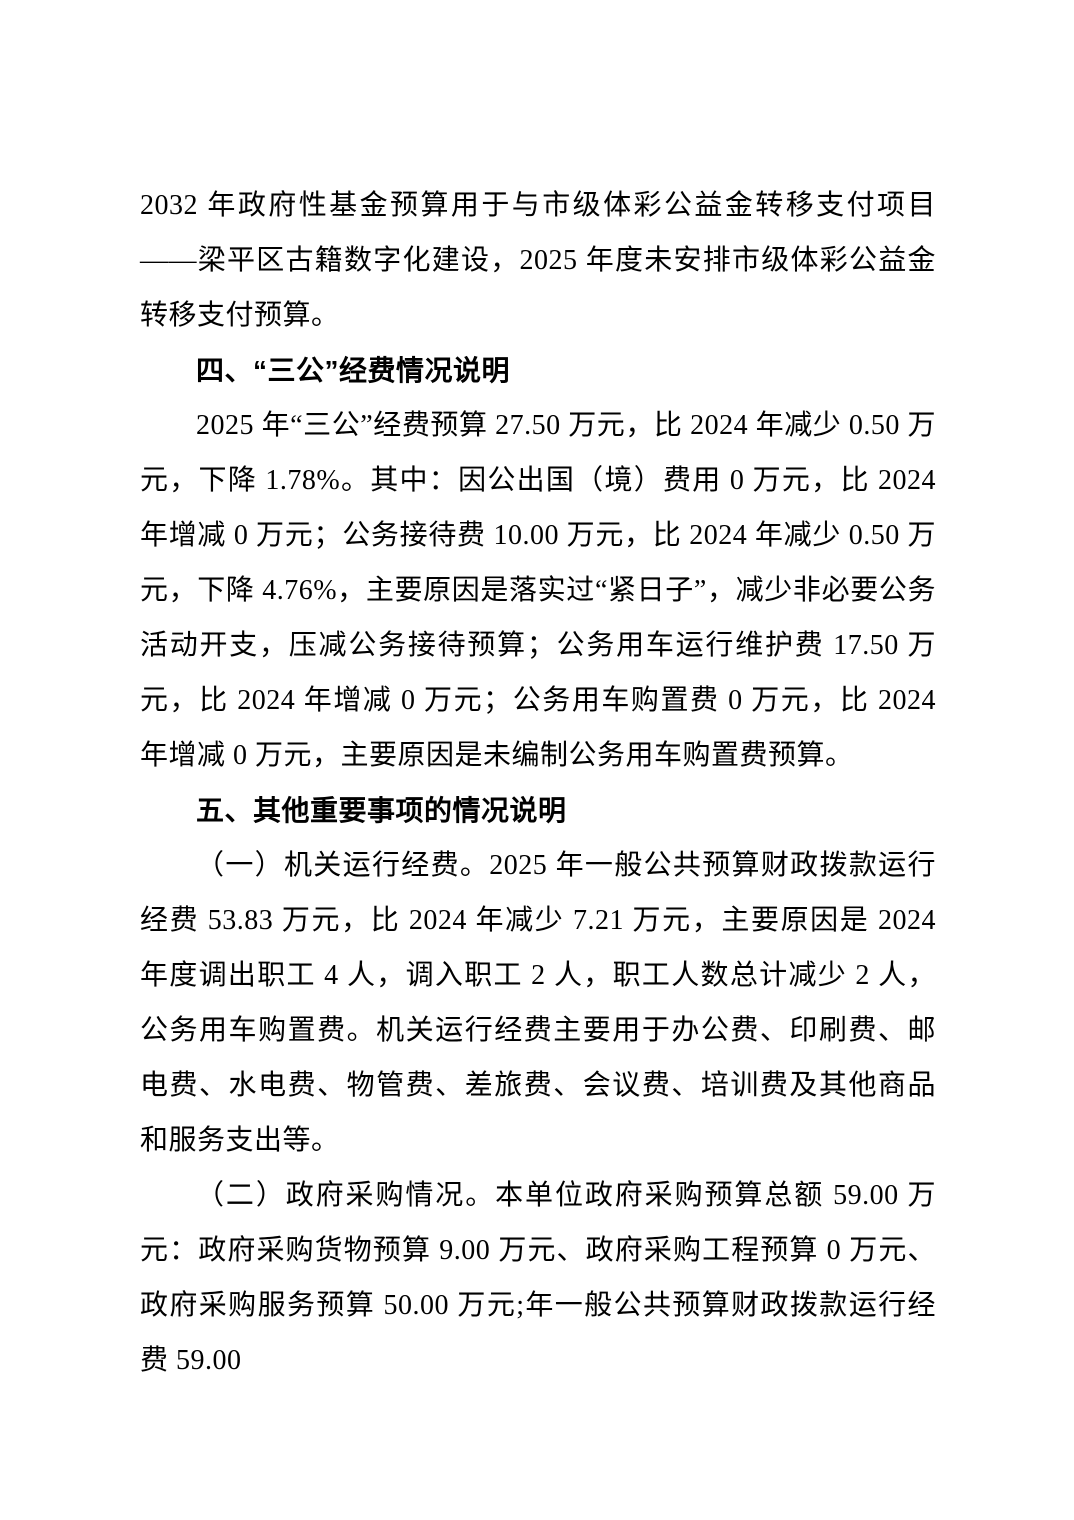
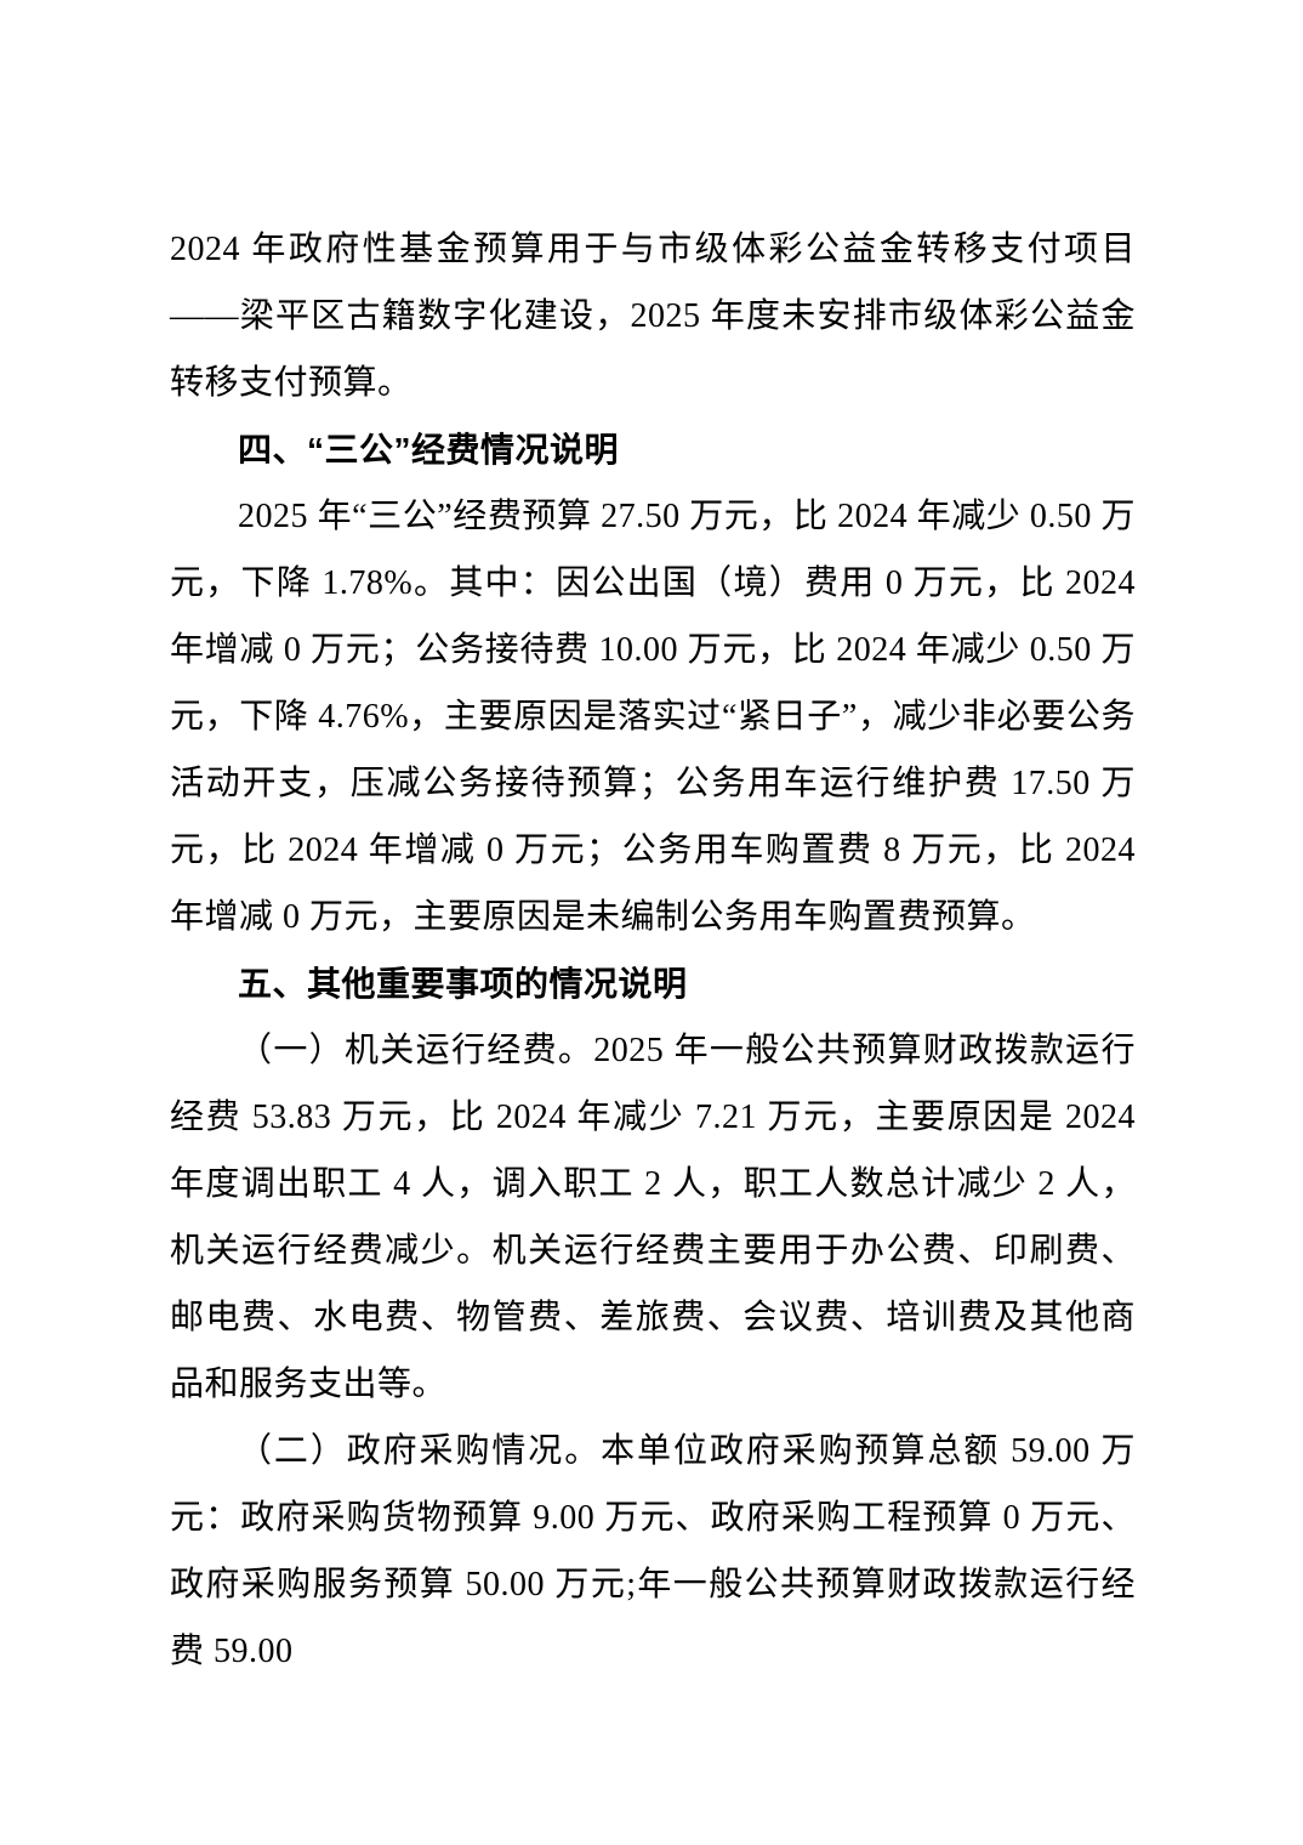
- 2032 年政府性基金预算用于与市级体彩公益金转移支付项目——梁平区古籍数字化建设，2025 年度未安排市级体彩公益金转移支付预算。
+ 2024 年政府性基金预算用于与市级体彩公益金转移支付项目——梁平区古籍数字化建设，2025 年度未安排市级体彩公益金转移支付预算。
  四、“三公”经费情况说明
- 2025 年“三公”经费预算 27.50 万元，比 2024 年减少 0.50 万元，下降 1.78%。其中：因公出国（境）费用 0 万元，比 2024 年增减 0 万元；公务接待费 10.00 万元，比 2024 年减少 0.50 万元，下降 4.76%，主要原因是落实过“紧日子”，减少非必要公务活动开支，压减公务接待预算；公务用车运行维护费 17.50 万元，比 2024 年增减 0 万元；公务用车购置费 0 万元，比 2024 年增减 0 万元，主要原因是未编制公务用车购置费预算。
+ 2025 年“三公”经费预算 27.50 万元，比 2024 年减少 0.50 万元，下降 1.78%。其中：因公出国（境）费用 0 万元，比 2024 年增减 0 万元；公务接待费 10.00 万元，比 2024 年减少 0.50 万元，下降 4.76%，主要原因是落实过“紧日子”，减少非必要公务活动开支，压减公务接待预算；公务用车运行维护费 17.50 万元，比 2024 年增减 0 万元；公务用车购置费 8 万元，比 2024 年增减 0 万元，主要原因是未编制公务用车购置费预算。
  五、其他重要事项的情况说明
- （一）机关运行经费。2025 年一般公共预算财政拨款运行经费 53.83 万元，比 2024 年减少 7.21 万元，主要原因是 2024 年度调出职工 4 人，调入职工 2 人，职工人数总计减少 2 人，公务用车购置费。机关运行经费主要用于办公费、印刷费、邮电费、水电费、物管费、差旅费、会议费、培训费及其他商品和服务支出等。
+ （一）机关运行经费。2025 年一般公共预算财政拨款运行经费 53.83 万元，比 2024 年减少 7.21 万元，主要原因是 2024 年度调出职工 4 人，调入职工 2 人，职工人数总计减少 2 人，机关运行经费减少。机关运行经费主要用于办公费、印刷费、邮电费、水电费、物管费、差旅费、会议费、培训费及其他商品和服务支出等。
  （二）政府采购情况。本单位政府采购预算总额 59.00 万元：政府采购货物预算 9.00 万元、政府采购工程预算 0 万元、政府采购服务预算 50.00 万元;年一般公共预算财政拨款运行经费 59.00
